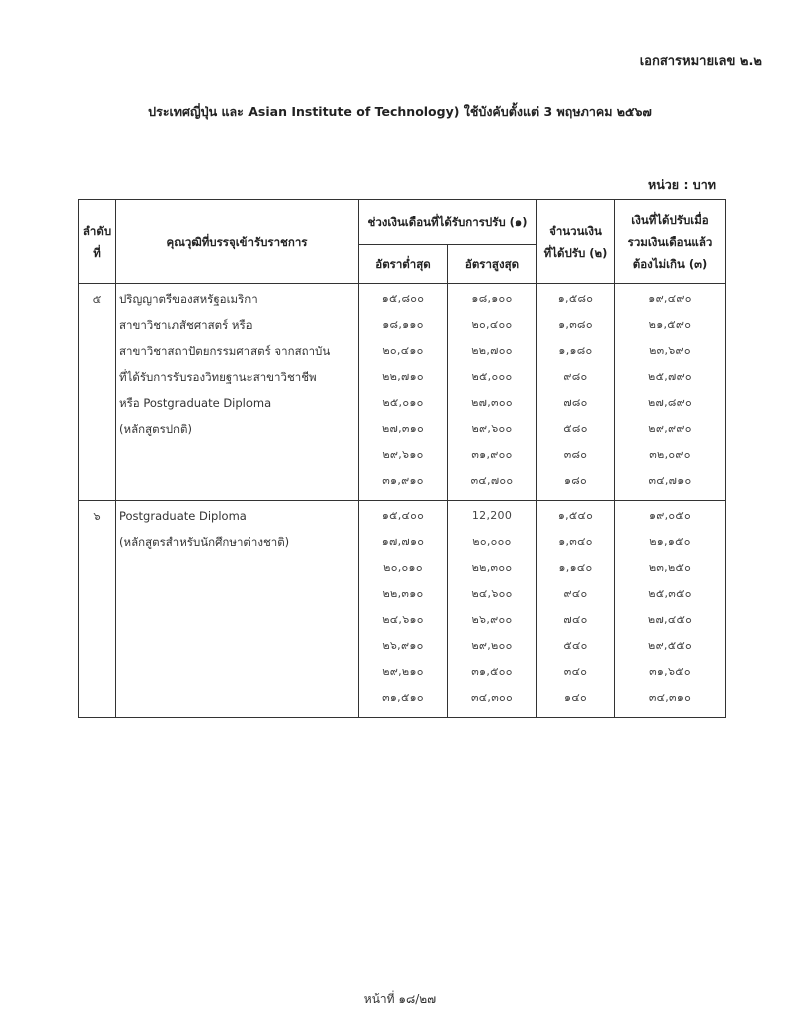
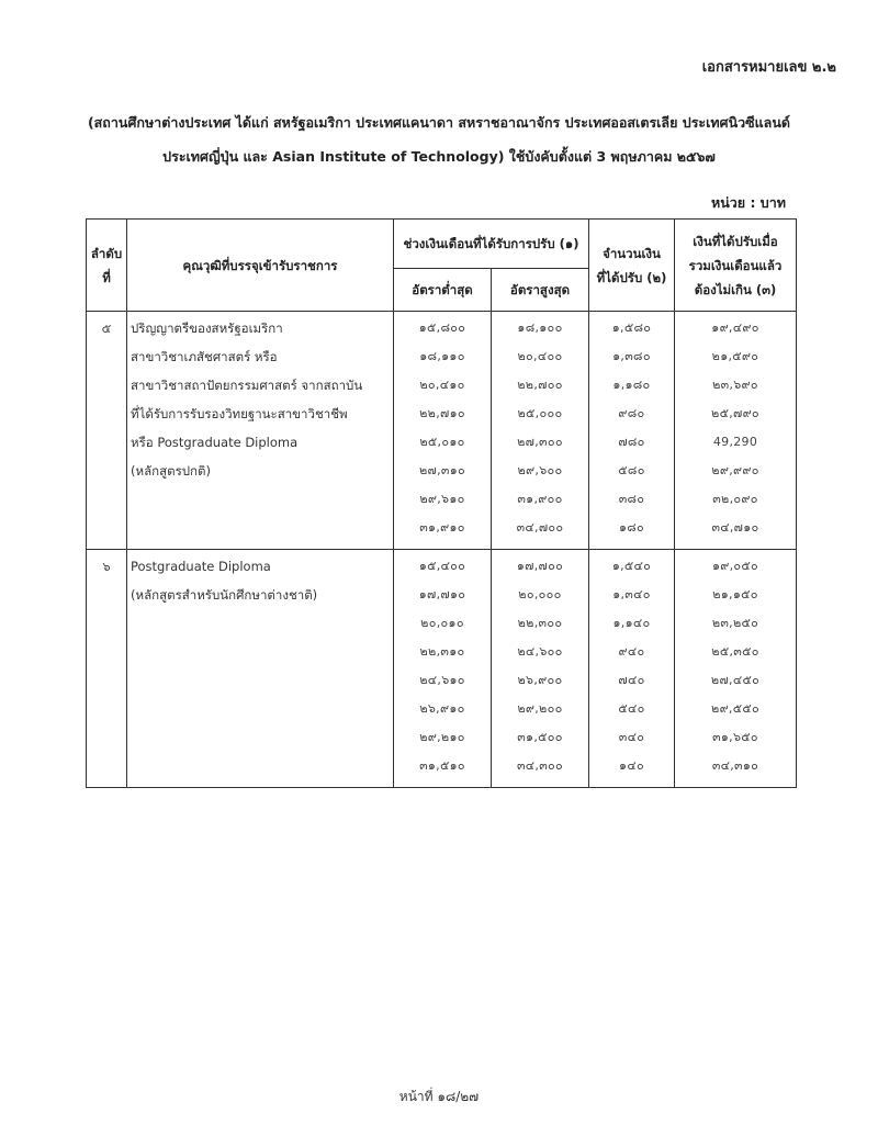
  เอกสารหมายเลข ๒.๒
+ (สถานศึกษาต่างประเทศ ได้แก่ สหรัฐอเมริกา ประเทศแคนาดา สหราชอาณาจักร ประเทศออสเตรเลีย ประเทศนิวซีแลนด์
  ประเทศญี่ปุ่น และ Asian Institute of Technology) ใช้บังคับตั้งแต่ 3 พฤษภาคม ๒๕๖๗
  หน่วย : บาท
  ลำดับ ที่	คุณวุฒิที่บรรจุเข้ารับราชการ	ช่วงเงินเดือนที่ได้รับการปรับ (๑)	จำนวนเงิน ที่ได้ปรับ (๒)	เงินที่ได้ปรับเมื่อ รวมเงินเดือนแล้ว ต้องไม่เกิน (๓)
  อัตราต่ำสุด	อัตราสูงสุด
- ๕	ปริญญาตรีของสหรัฐอเมริกา สาขาวิชาเภสัชศาสตร์ หรือ สาขาวิชาสถาปัตยกรรมศาสตร์ จากสถาบัน ที่ได้รับการรับรองวิทยฐานะสาขาวิชาชีพ หรือ Postgraduate Diploma (หลักสูตรปกติ)	๑๕,๘๐๐ ๑๘,๑๑๐ ๒๐,๔๑๐ ๒๒,๗๑๐ ๒๕,๐๑๐ ๒๗,๓๑๐ ๒๙,๖๑๐ ๓๑,๙๑๐	๑๘,๑๐๐ ๒๐,๔๐๐ ๒๒,๗๐๐ ๒๕,๐๐๐ ๒๗,๓๐๐ ๒๙,๖๐๐ ๓๑,๙๐๐ ๓๔,๗๐๐	๑,๕๘๐ ๑,๓๘๐ ๑,๑๘๐ ๙๘๐ ๗๘๐ ๕๘๐ ๓๘๐ ๑๘๐	๑๙,๔๙๐ ๒๑,๕๙๐ ๒๓,๖๙๐ ๒๕,๗๙๐ ๒๗,๘๙๐ ๒๙,๙๙๐ ๓๒,๐๙๐ ๓๔,๗๑๐
+ ๕	ปริญญาตรีของสหรัฐอเมริกา สาขาวิชาเภสัชศาสตร์ หรือ สาขาวิชาสถาปัตยกรรมศาสตร์ จากสถาบัน ที่ได้รับการรับรองวิทยฐานะสาขาวิชาชีพ หรือ Postgraduate Diploma (หลักสูตรปกติ)	๑๕,๘๐๐ ๑๘,๑๑๐ ๒๐,๔๑๐ ๒๒,๗๑๐ ๒๕,๐๑๐ ๒๗,๓๑๐ ๒๙,๖๑๐ ๓๑,๙๑๐	๑๘,๑๐๐ ๒๐,๔๐๐ ๒๒,๗๐๐ ๒๕,๐๐๐ ๒๗,๓๐๐ ๒๙,๖๐๐ ๓๑,๙๐๐ ๓๔,๗๐๐	๑,๕๘๐ ๑,๓๘๐ ๑,๑๘๐ ๙๘๐ ๗๘๐ ๕๘๐ ๓๘๐ ๑๘๐	๑๙,๔๙๐ ๒๑,๕๙๐ ๒๓,๖๙๐ ๒๕,๗๙๐ 49,290 ๒๙,๙๙๐ ๓๒,๐๙๐ ๓๔,๗๑๐
- ๖	Postgraduate Diploma (หลักสูตรสำหรับนักศึกษาต่างชาติ)	๑๕,๔๐๐ ๑๗,๗๑๐ ๒๐,๐๑๐ ๒๒,๓๑๐ ๒๔,๖๑๐ ๒๖,๙๑๐ ๒๙,๒๑๐ ๓๑,๕๑๐	12,200 ๒๐,๐๐๐ ๒๒,๓๐๐ ๒๔,๖๐๐ ๒๖,๙๐๐ ๒๙,๒๐๐ ๓๑,๕๐๐ ๓๔,๓๐๐	๑,๕๔๐ ๑,๓๔๐ ๑,๑๔๐ ๙๔๐ ๗๔๐ ๕๔๐ ๓๔๐ ๑๔๐	๑๙,๐๕๐ ๒๑,๑๕๐ ๒๓,๒๕๐ ๒๕,๓๕๐ ๒๗,๔๕๐ ๒๙,๕๕๐ ๓๑,๖๕๐ ๓๔,๓๑๐
+ ๖	Postgraduate Diploma (หลักสูตรสำหรับนักศึกษาต่างชาติ)	๑๕,๔๐๐ ๑๗,๗๑๐ ๒๐,๐๑๐ ๒๒,๓๑๐ ๒๔,๖๑๐ ๒๖,๙๑๐ ๒๙,๒๑๐ ๓๑,๕๑๐	๑๗,๗๐๐ ๒๐,๐๐๐ ๒๒,๓๐๐ ๒๔,๖๐๐ ๒๖,๙๐๐ ๒๙,๒๐๐ ๓๑,๕๐๐ ๓๔,๓๐๐	๑,๕๔๐ ๑,๓๔๐ ๑,๑๔๐ ๙๔๐ ๗๔๐ ๕๔๐ ๓๔๐ ๑๔๐	๑๙,๐๕๐ ๒๑,๑๕๐ ๒๓,๒๕๐ ๒๕,๓๕๐ ๒๗,๔๕๐ ๒๙,๕๕๐ ๓๑,๖๕๐ ๓๔,๓๑๐
  หน้าที่ ๑๘/๒๗
